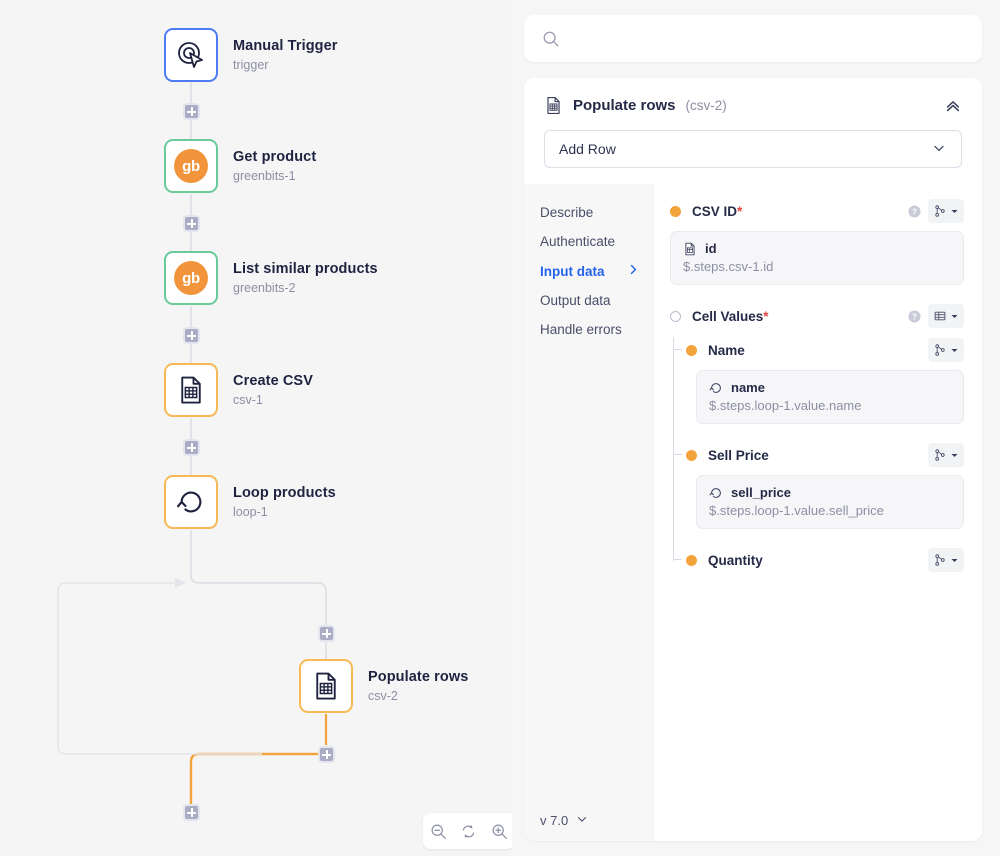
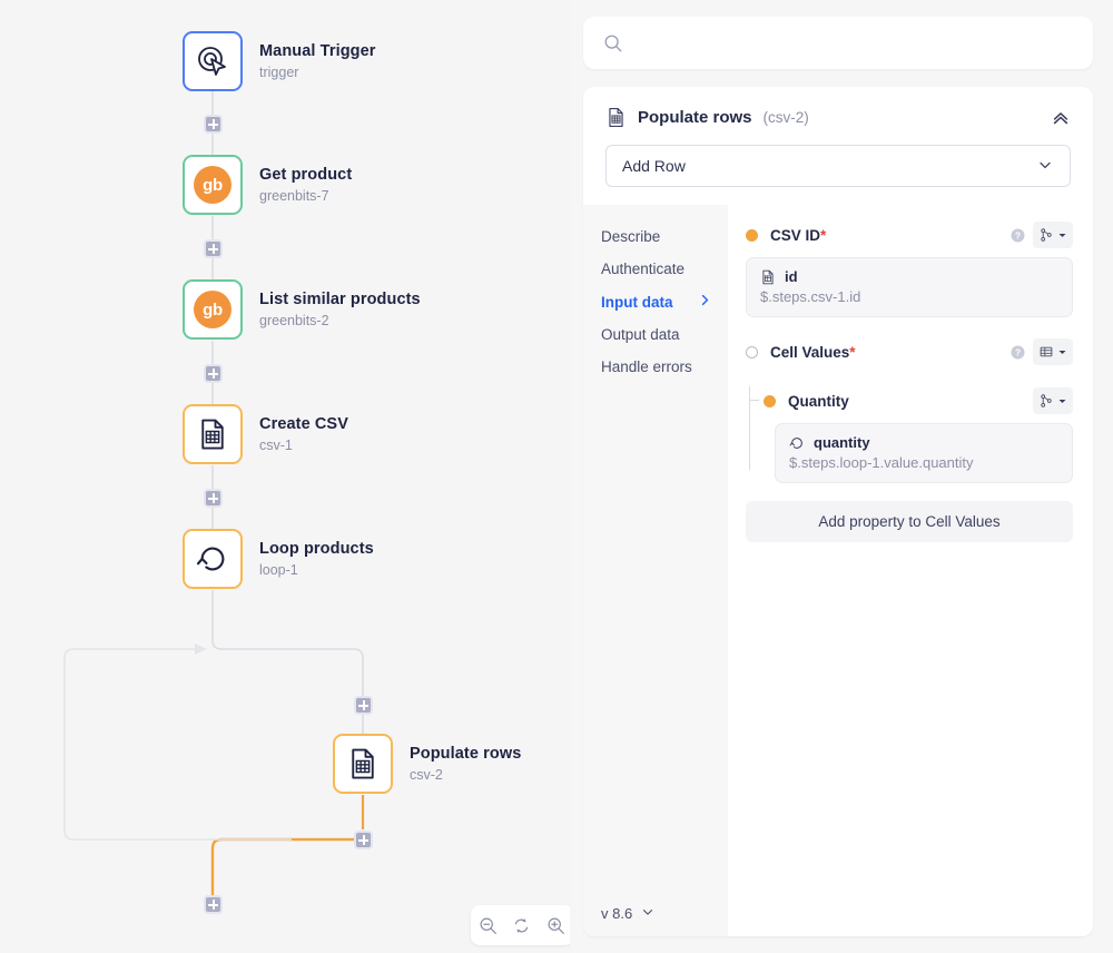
  Manual Trigger
  trigger
  gb
  Get product
- greenbits-1
+ greenbits-7
  gb
  List similar products
  greenbits-2
  Create CSV
  csv-1
  Loop products
  loop-1
  Populate rows
  csv-2
  Populate rows
  (csv-2)
  Add Row
  Describe
  Authenticate
  Input data
  Output data
  Handle errors
- v 7.0
+ v 8.6
  CSV ID*
  ?
  id
  $.steps.csv-1.id
  Cell Values*
  ?
- Name
- name
- $.steps.loop-1.value.name
- Sell Price
- sell_price
- $.steps.loop-1.value.sell_price
  Quantity
+ quantity
+ $.steps.loop-1.value.quantity
+ Add property to Cell Values
